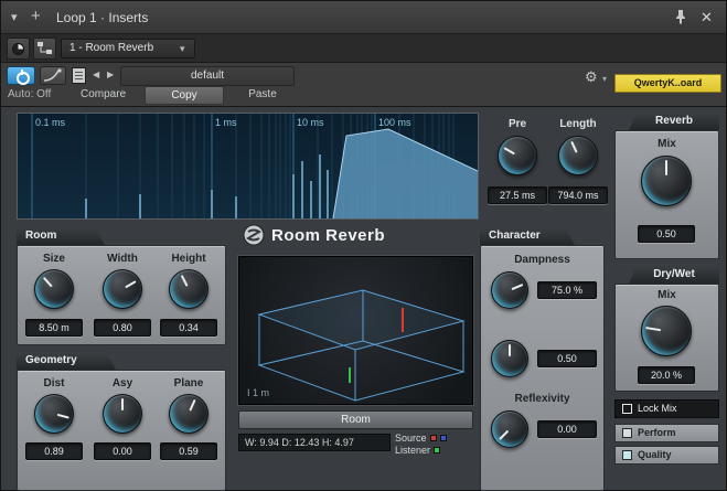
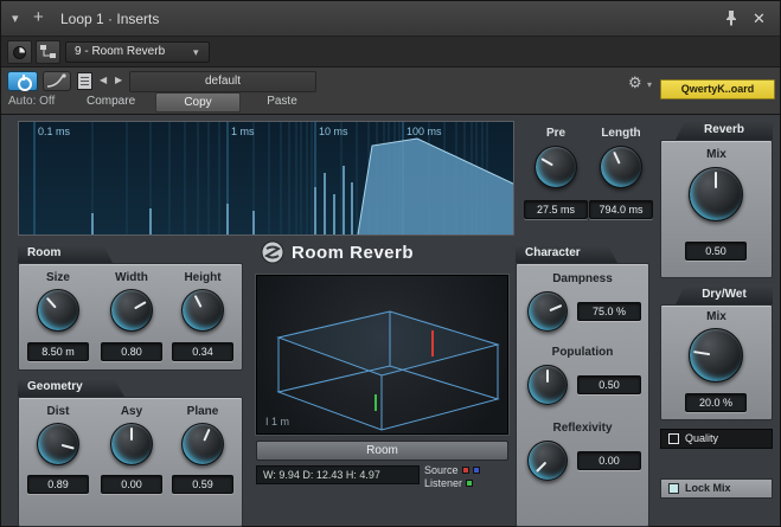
  ▾
  +
  Loop 1 · Inserts
  ✕
- 1 - Room Reverb
+ 9 - Room Reverb
  ▾
  ◀
  ▶
  default
  Auto: Off
  Compare
  Copy
  Paste
  ⚙
  ▾
  QwertyK..oard
  0.1 ms
  1 ms
  10 ms
  100 ms
  Pre
  27.5 ms
  Length
  794.0 ms
  Room Reverb
  I 1 m
  Room
  W: 9.94 D: 12.43 H: 4.97
  Source
  Listener
  Room
  Size
  Width
  Height
  8.50 m
  0.80
  0.34
  Geometry
  Dist
  Asy
  Plane
  0.89
  0.00
  0.59
  Character
  Dampness
  75.0 %
+ Population
  0.50
  Reflexivity
  0.00
  Reverb
  Mix
  0.50
  Dry/Wet
  Mix
  20.0 %
- Lock Mix
+ Quality
- Perform
- Quality
+ Lock Mix
